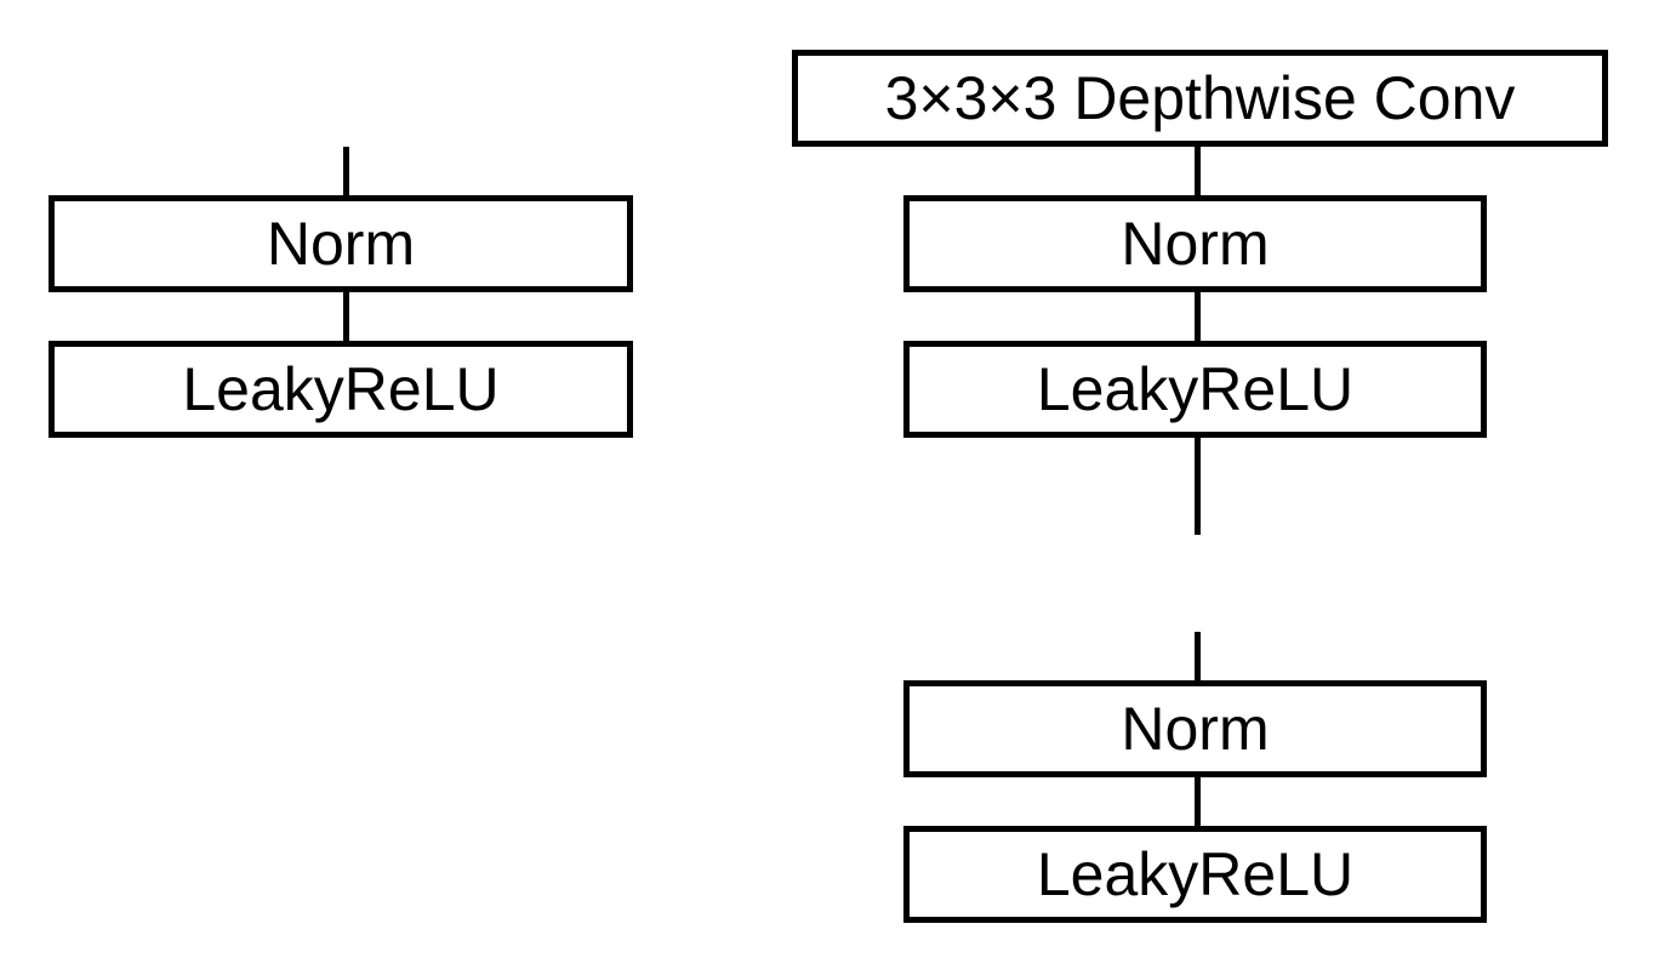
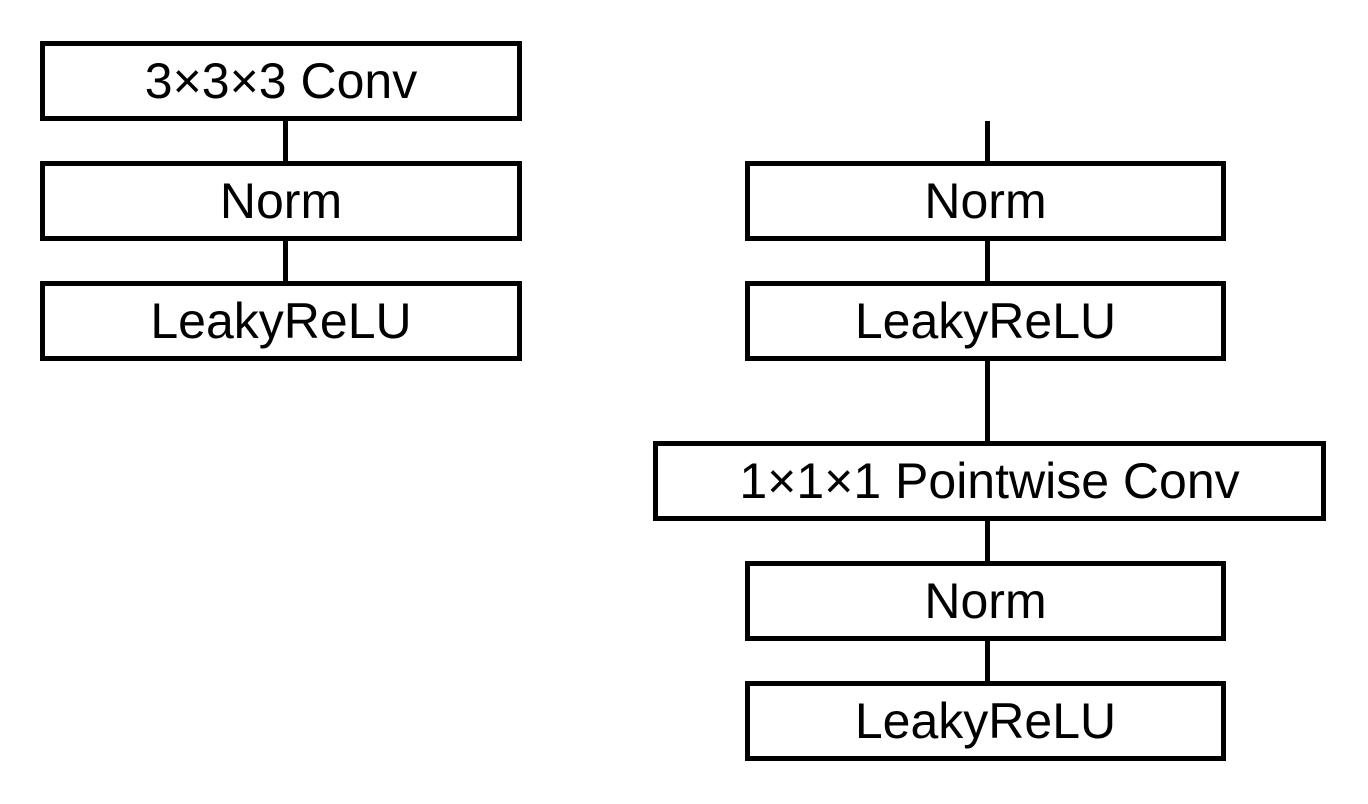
+ 3×3×3 Conv
  Norm
  LeakyReLU
- 3×3×3 Depthwise Conv
  Norm
  LeakyReLU
+ 1×1×1 Pointwise Conv
  Norm
  LeakyReLU
